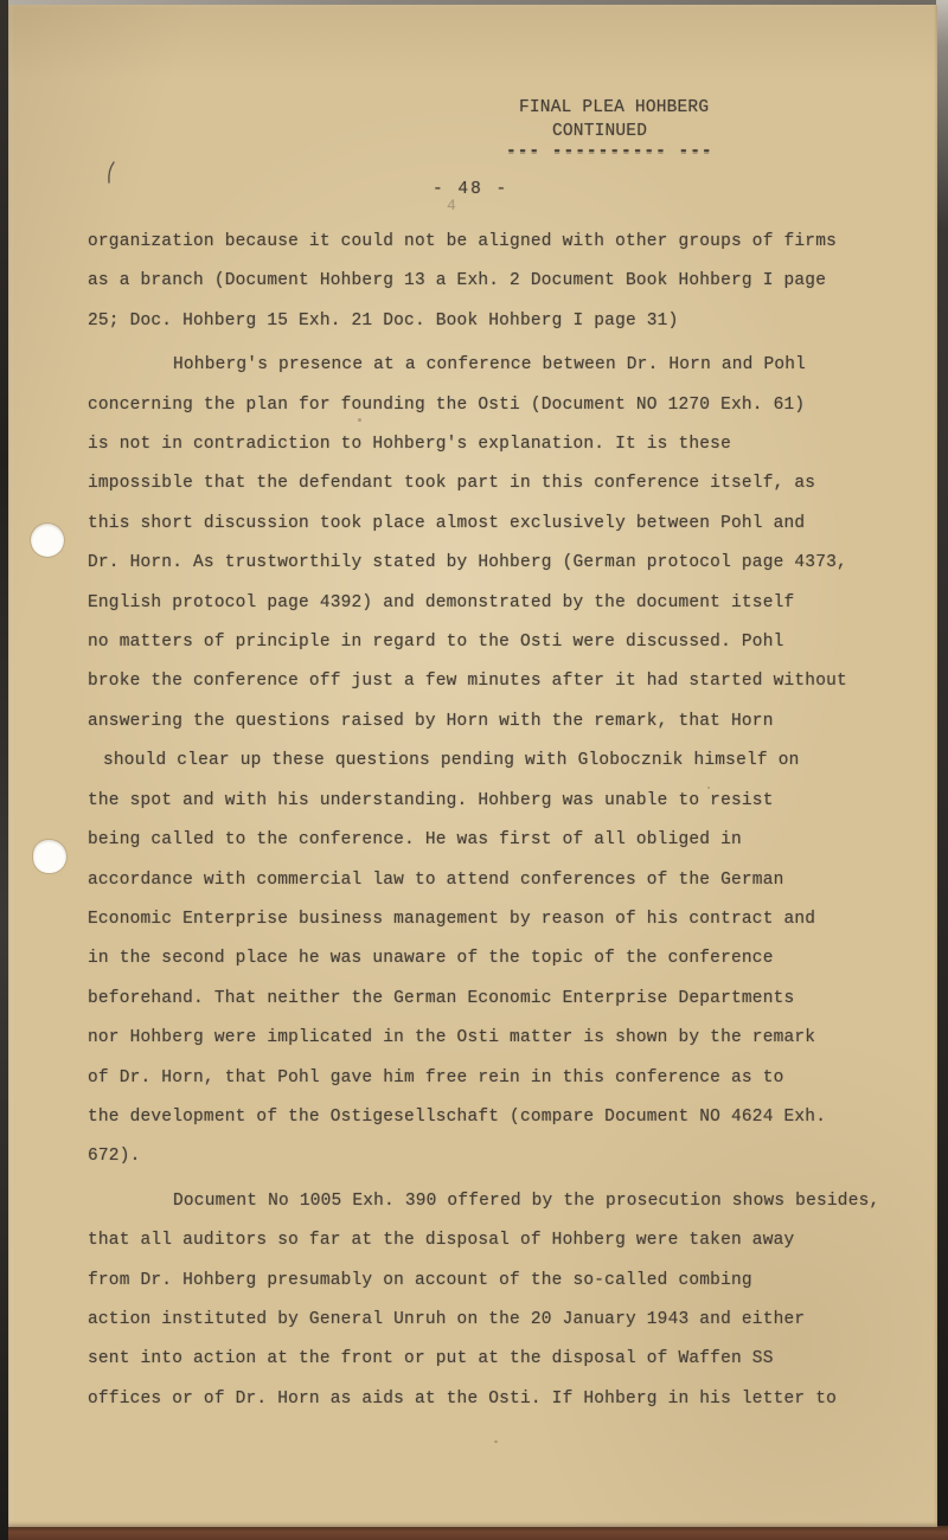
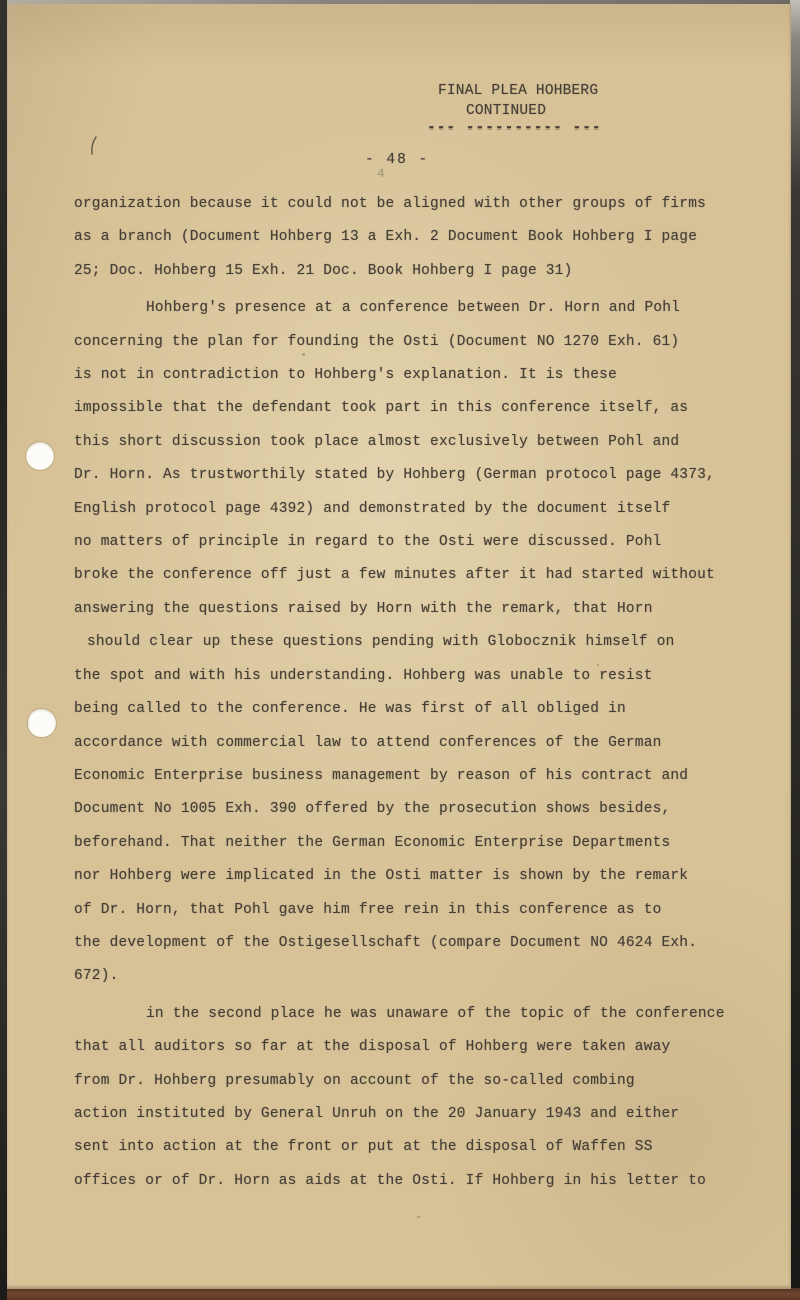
  FINAL PLEA HOHBERG
  CONTINUED
  --- ---------- ---
  - 48 -
  4
  organization because it could not be aligned with other groups of firms
  as a branch (Document Hohberg 13 a Exh. 2 Document Book Hohberg I page
  25; Doc. Hohberg 15 Exh. 21 Doc. Book Hohberg I page 31)
  Hohberg's presence at a conference between Dr. Horn and Pohl
  concerning the plan for founding the Osti (Document NO 1270 Exh. 61)
  is not in contradiction to Hohberg's explanation. It is these
  impossible that the defendant took part in this conference itself, as
  this short discussion took place almost exclusively between Pohl and
  Dr. Horn. As trustworthily stated by Hohberg (German protocol page 4373,
  English protocol page 4392) and demonstrated by the document itself
  no matters of principle in regard to the Osti were discussed. Pohl
  broke the conference off just a few minutes after it had started without
  answering the questions raised by Horn with the remark, that Horn
  should clear up these questions pending with Globocznik himself on
  the spot and with his understanding. Hohberg was unable to resist
  being called to the conference. He was first of all obliged in
  accordance with commercial law to attend conferences of the German
  Economic Enterprise business management by reason of his contract and
- in the second place he was unaware of the topic of the conference
+ Document No 1005 Exh. 390 offered by the prosecution shows besides,
  beforehand. That neither the German Economic Enterprise Departments
  nor Hohberg were implicated in the Osti matter is shown by the remark
  of Dr. Horn, that Pohl gave him free rein in this conference as to
  the development of the Ostigesellschaft (compare Document NO 4624 Exh.
  672).
- Document No 1005 Exh. 390 offered by the prosecution shows besides,
+ in the second place he was unaware of the topic of the conference
  that all auditors so far at the disposal of Hohberg were taken away
  from Dr. Hohberg presumably on account of the so-called combing
  action instituted by General Unruh on the 20 January 1943 and either
  sent into action at the front or put at the disposal of Waffen SS
  offices or of Dr. Horn as aids at the Osti. If Hohberg in his letter to
